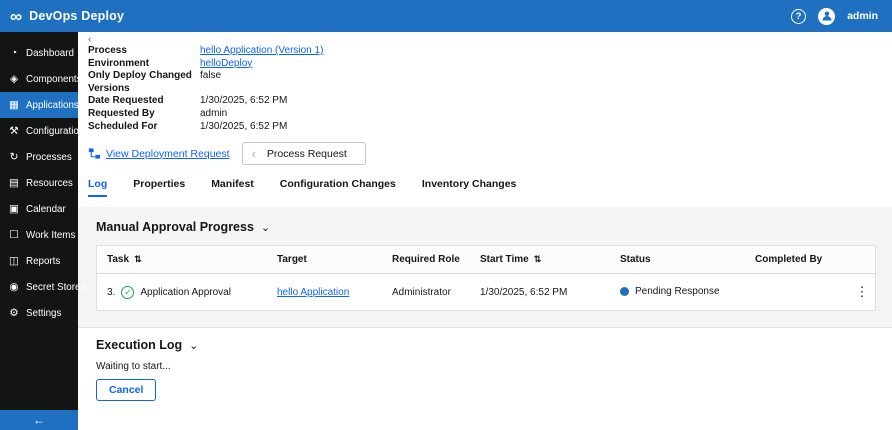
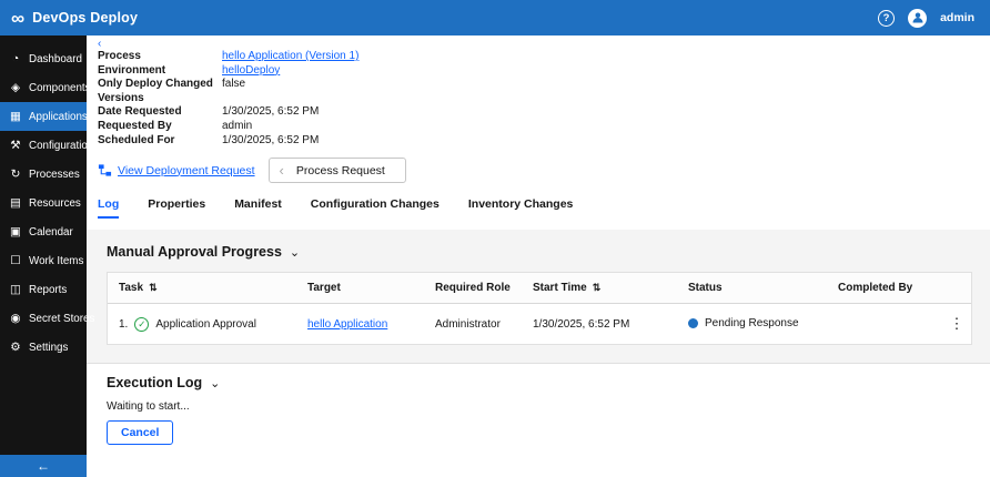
  ∞
  DevOps Deploy
  ?
  admin
  ◔
  Dashboard
  ◈
  Components
  ▦
  Applications
  ⚒
  Configuration
  ↻
  Processes
  ▤
  Resources
  ▣
  Calendar
  ☐
  Work Items
  ◫
  Reports
  ◉
  Secret Stores
  ⚙
  Settings
  ←
  ‹
  Process
  hello Application (Version 1)
  Environment
  helloDeploy
  Only Deploy Changed Versions
  false
  Date Requested
  1/30/2025, 6:52 PM
  Requested By
  admin
  Scheduled For
  1/30/2025, 6:52 PM
  View Deployment Request
  ‹
  Process Request
  Log
  Properties
  Manifest
  Configuration Changes
  Inventory Changes
  Manual Approval Progress
  ⌄
  Task ⇅	Target	Required Role	Start Time ⇅	Status	Completed By
- 3. ✓ Application Approval	hello Application	Administrator	1/30/2025, 6:52 PM	Pending Response		⋮
+ 1. ✓ Application Approval	hello Application	Administrator	1/30/2025, 6:52 PM	Pending Response		⋮
  Execution Log
  ⌄
  Waiting to start...
  Cancel
